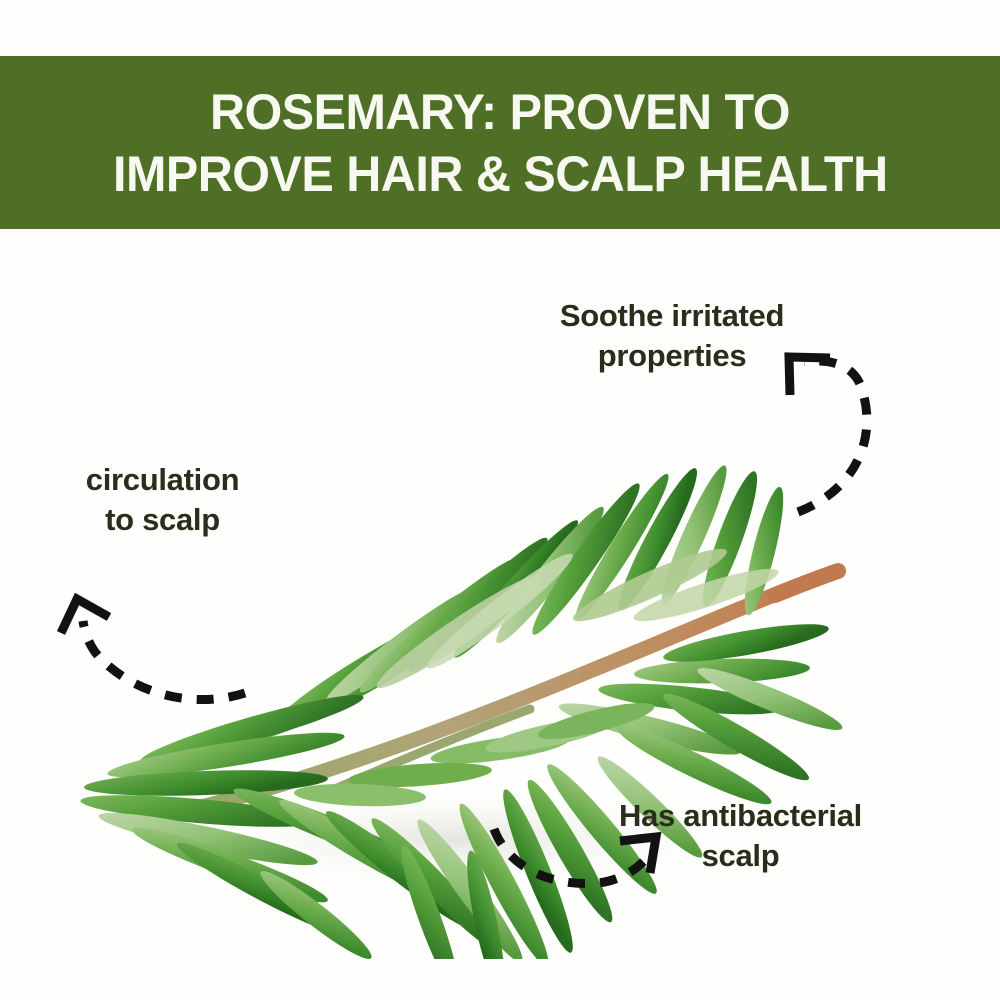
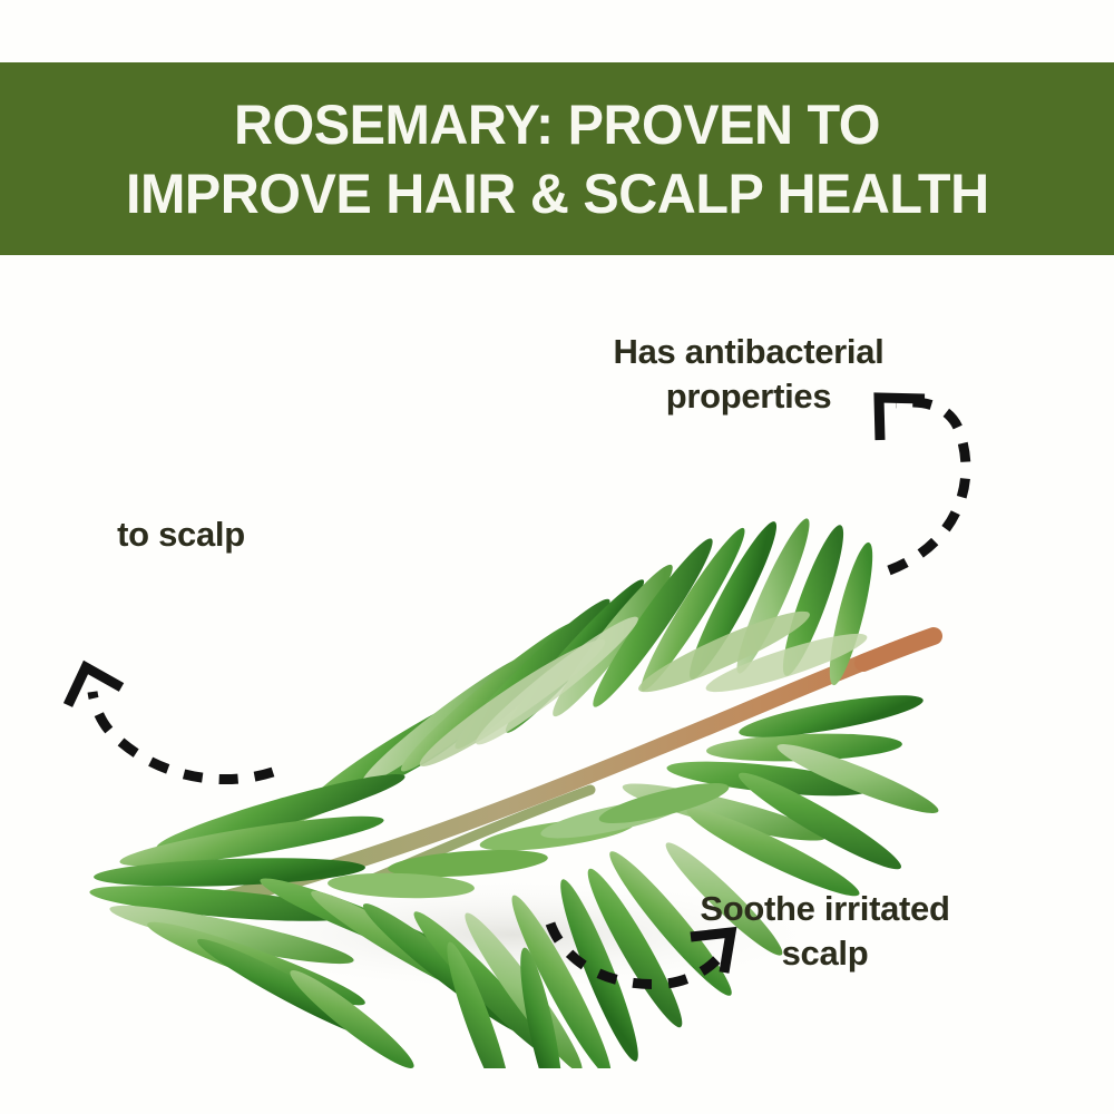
  ROSEMARY: PROVEN TO
  IMPROVE HAIR & SCALP HEALTH
- Soothe irritated
+ Has antibacterial
  properties
- circulation
  to scalp
- Has antibacterial
+ Soothe irritated
  scalp
